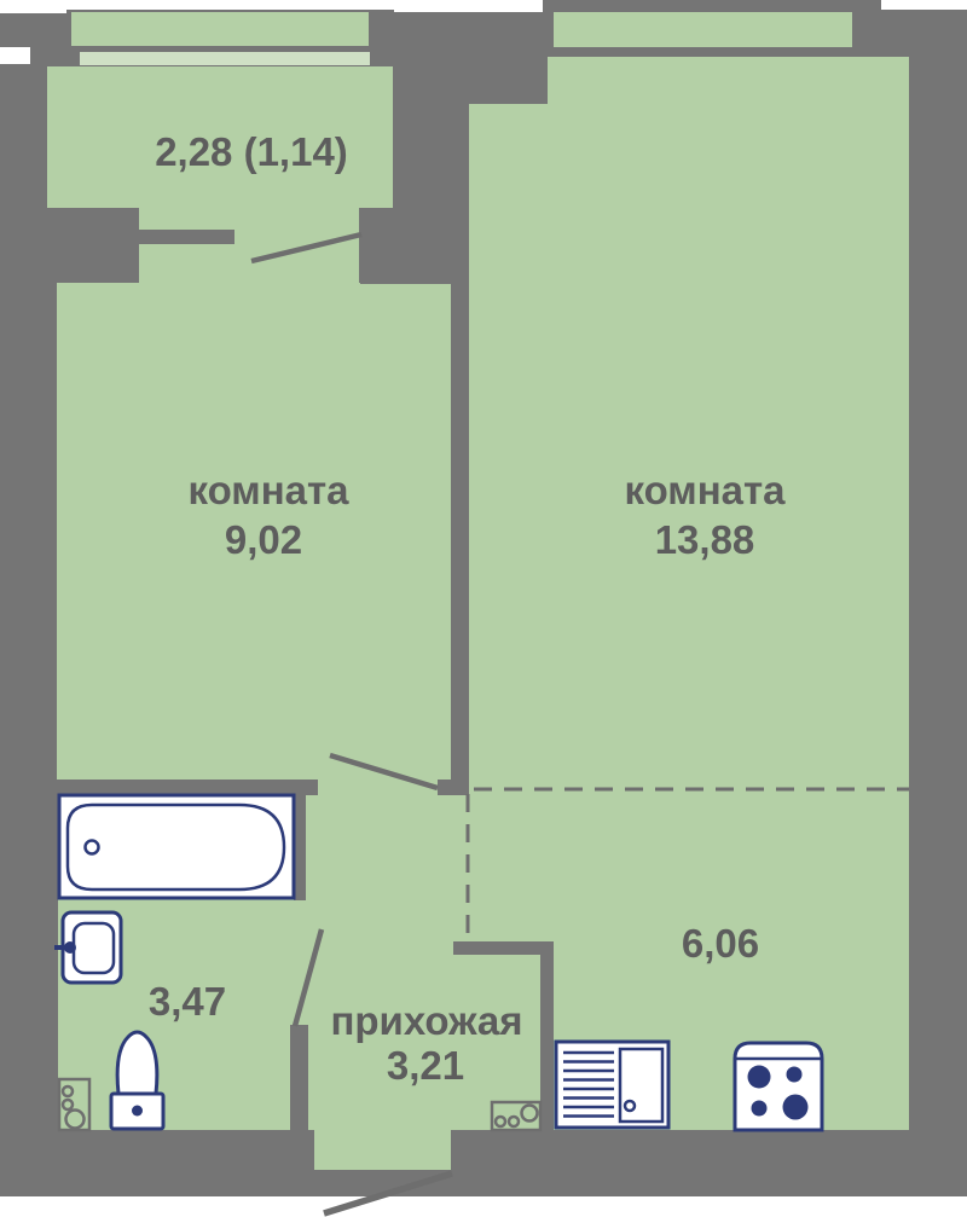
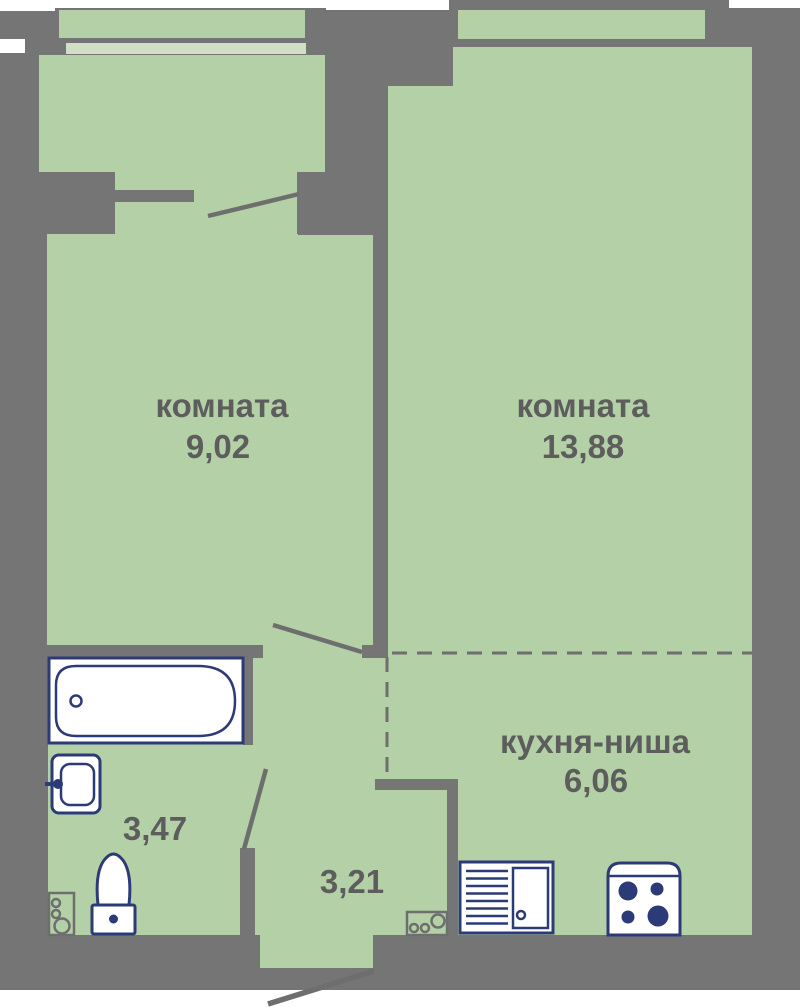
- 2,28 (1,14)
  комната
  9,02
  комната
  13,88
+ кухня-ниша
  6,06
- прихожая
  3,21
  3,47
